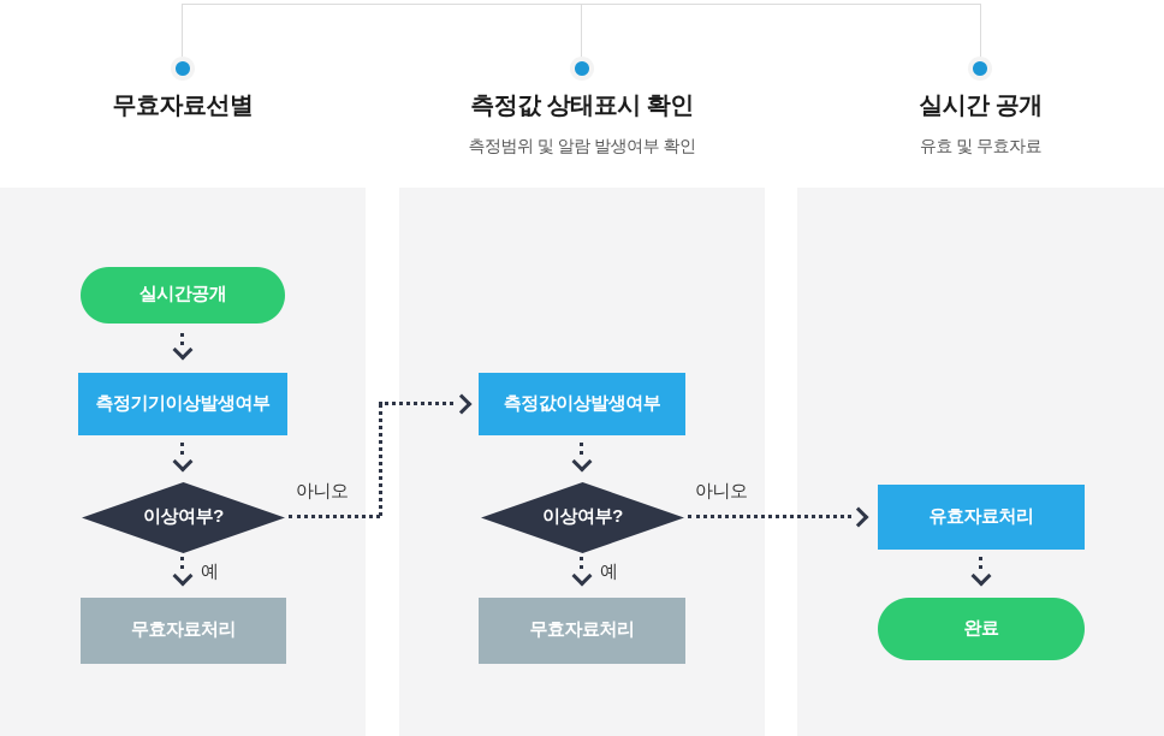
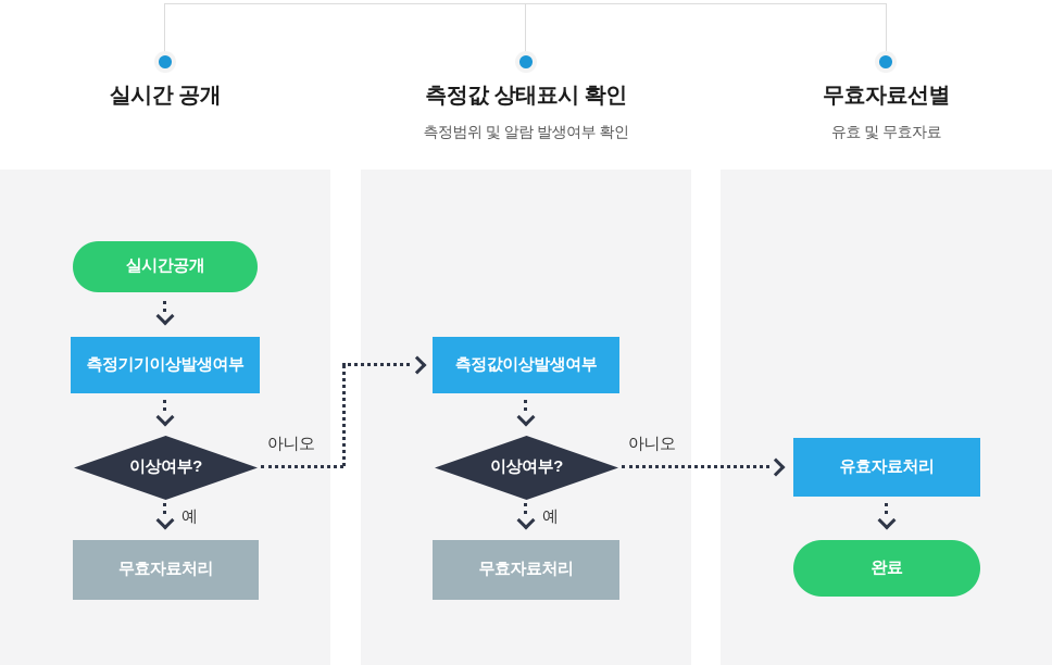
- 무효자료선별
+ 실시간 공개
  측정값 상태표시 확인
  측정범위 및 알람 발생여부 확인
- 실시간 공개
+ 무효자료선별
  유효 및 무효자료
  실시간공개
  측정기기이상발생여부
  이상여부?
  아니오
  예
  무효자료처리
  측정값이상발생여부
  이상여부?
  아니오
  예
  무효자료처리
  유효자료처리
  완료
